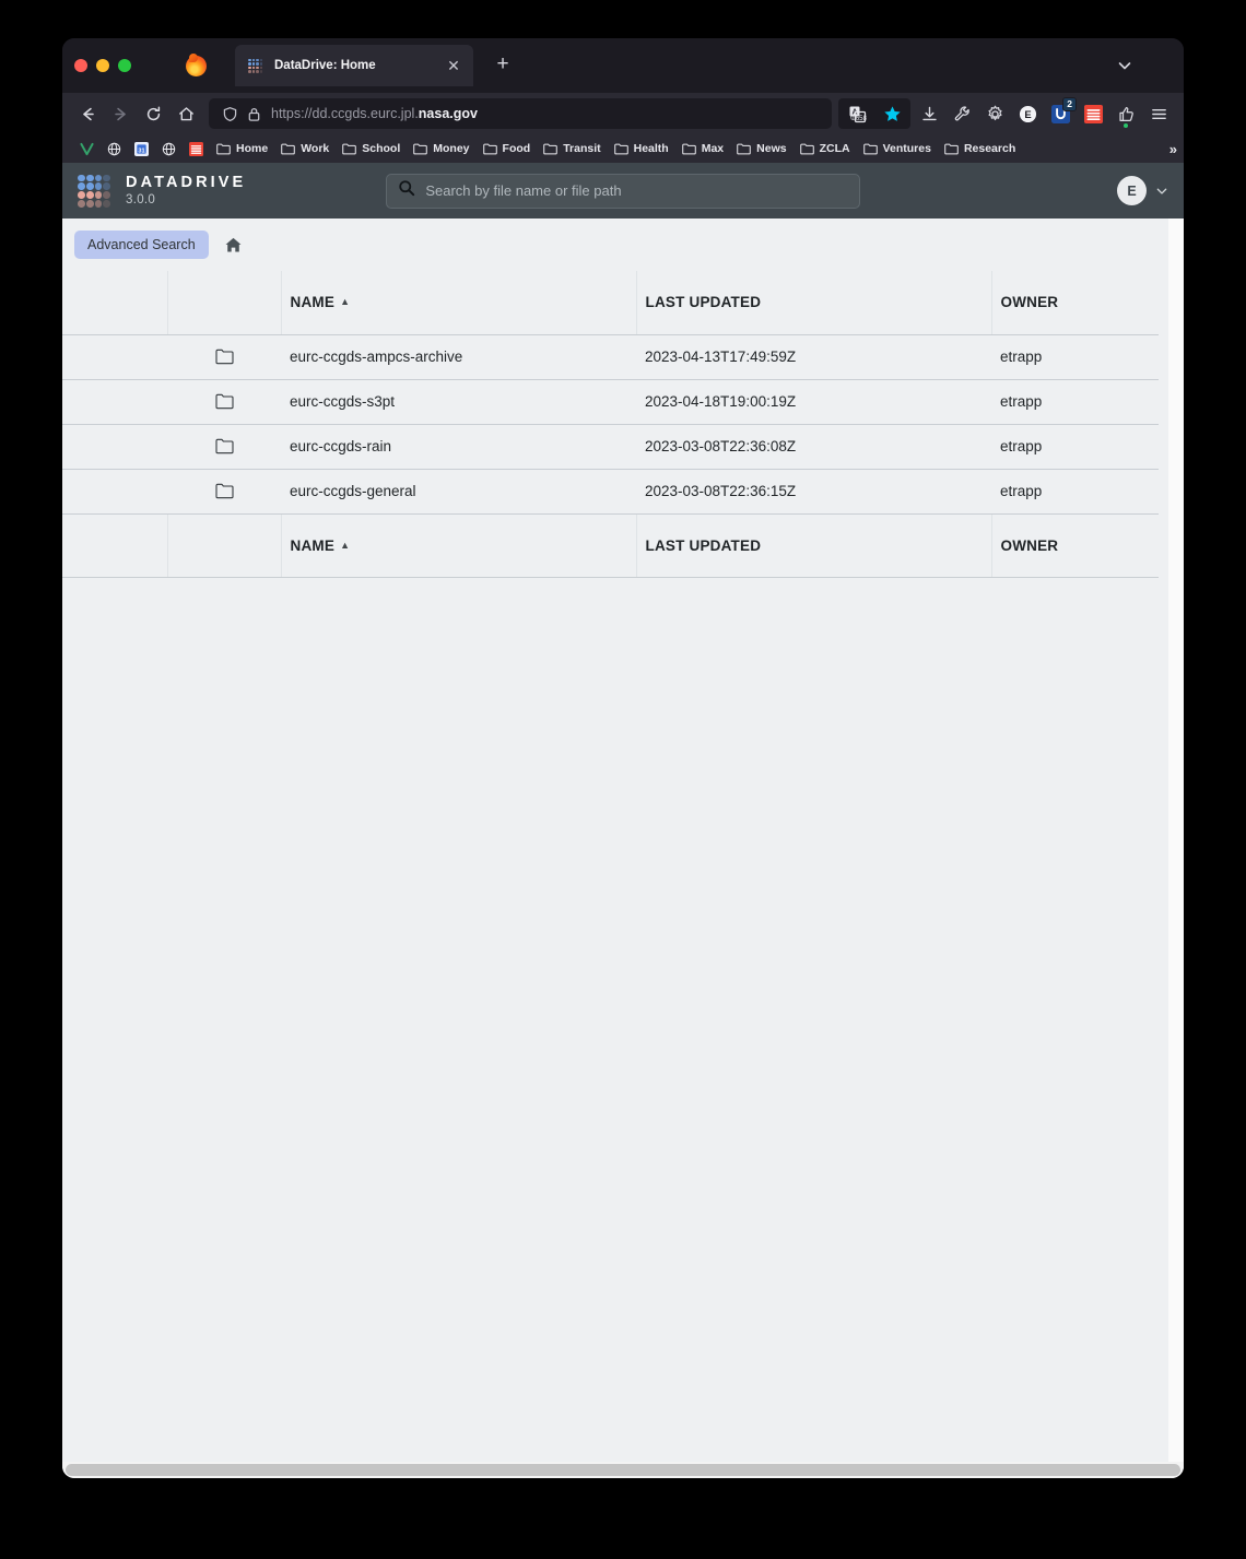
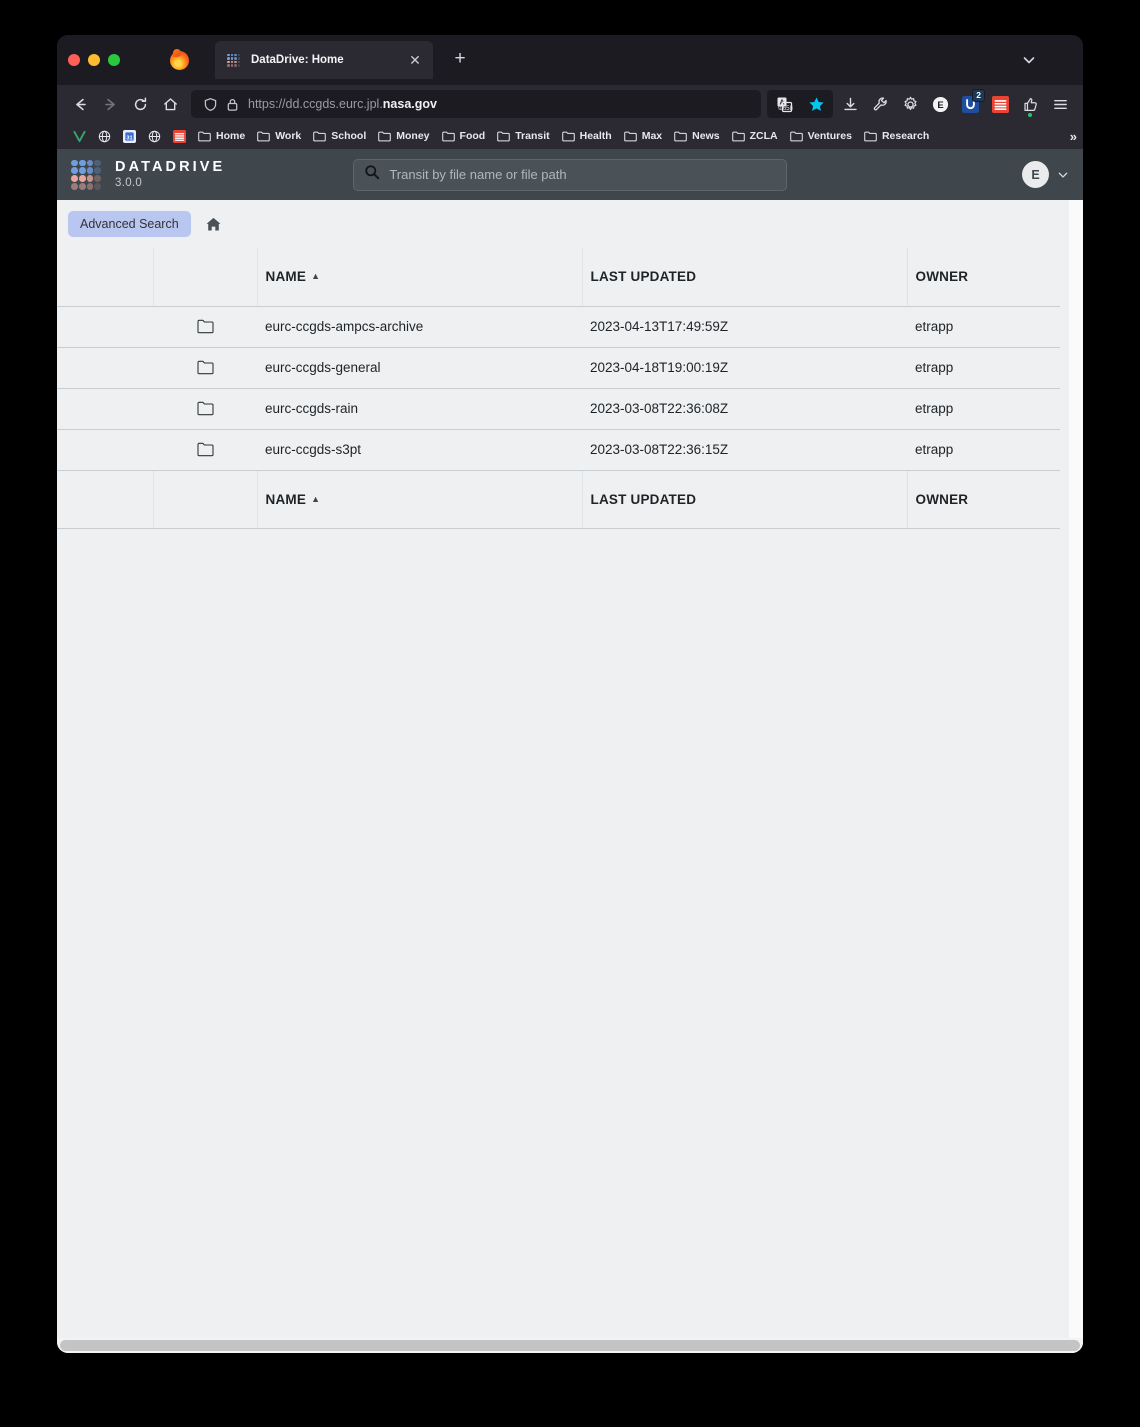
  DataDrive: Home
  ✕
  +
  https://dd.ccgds.eurc.jpl.nasa.gov
  E
  2
  Home
  Work
  School
  Money
  Food
  Transit
  Health
  Max
  News
  ZCLA
  Ventures
  Research
  »
  DATADRIVE
  3.0.0
- Search by file name or file path
+ Transit by file name or file path
  E
  Advanced Search
  		NAME ▲	LAST UPDATED	OWNER
  		eurc-ccgds-ampcs-archive	2023-04-13T17:49:59Z	etrapp
- 		eurc-ccgds-s3pt	2023-04-18T19:00:19Z	etrapp
+ 		eurc-ccgds-general	2023-04-18T19:00:19Z	etrapp
  		eurc-ccgds-rain	2023-03-08T22:36:08Z	etrapp
- 		eurc-ccgds-general	2023-03-08T22:36:15Z	etrapp
+ 		eurc-ccgds-s3pt	2023-03-08T22:36:15Z	etrapp
  		NAME ▲	LAST UPDATED	OWNER
